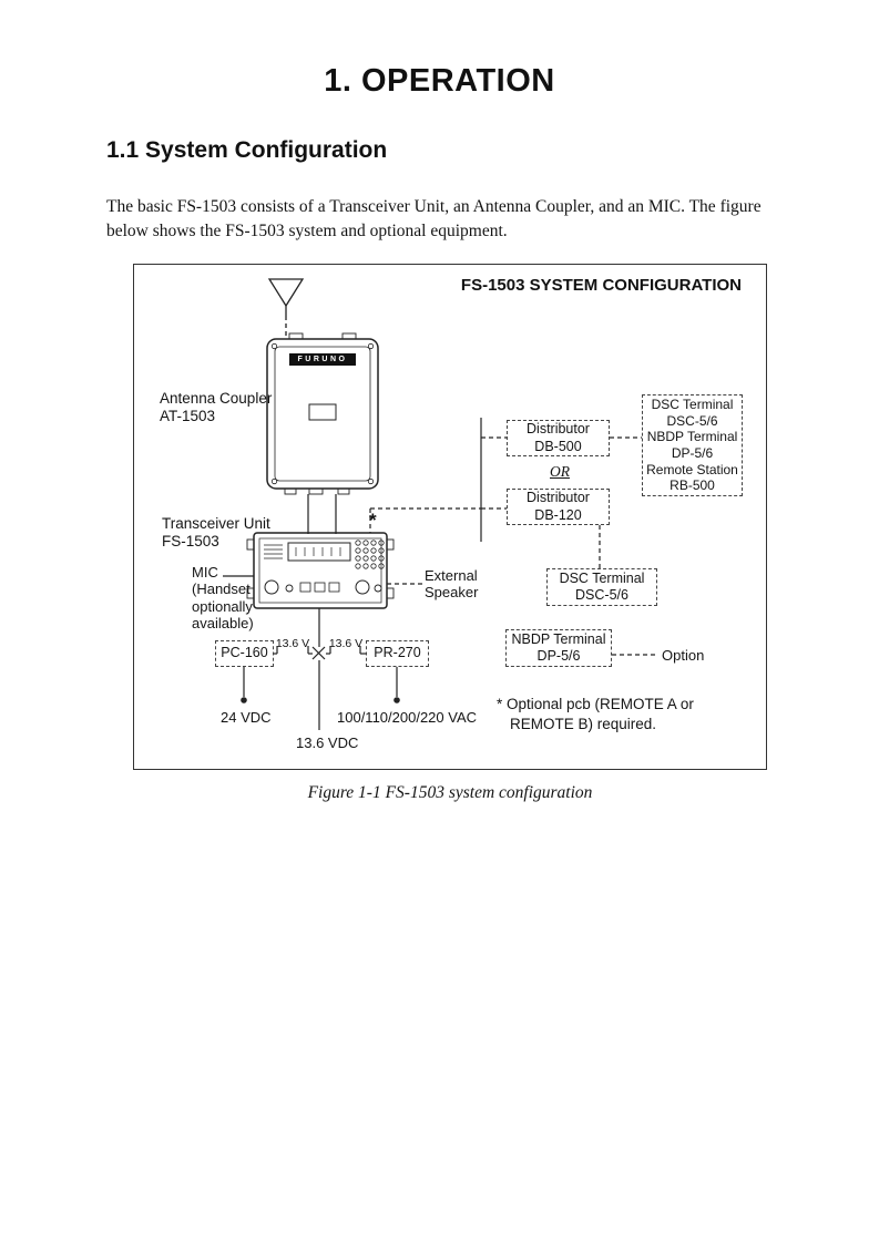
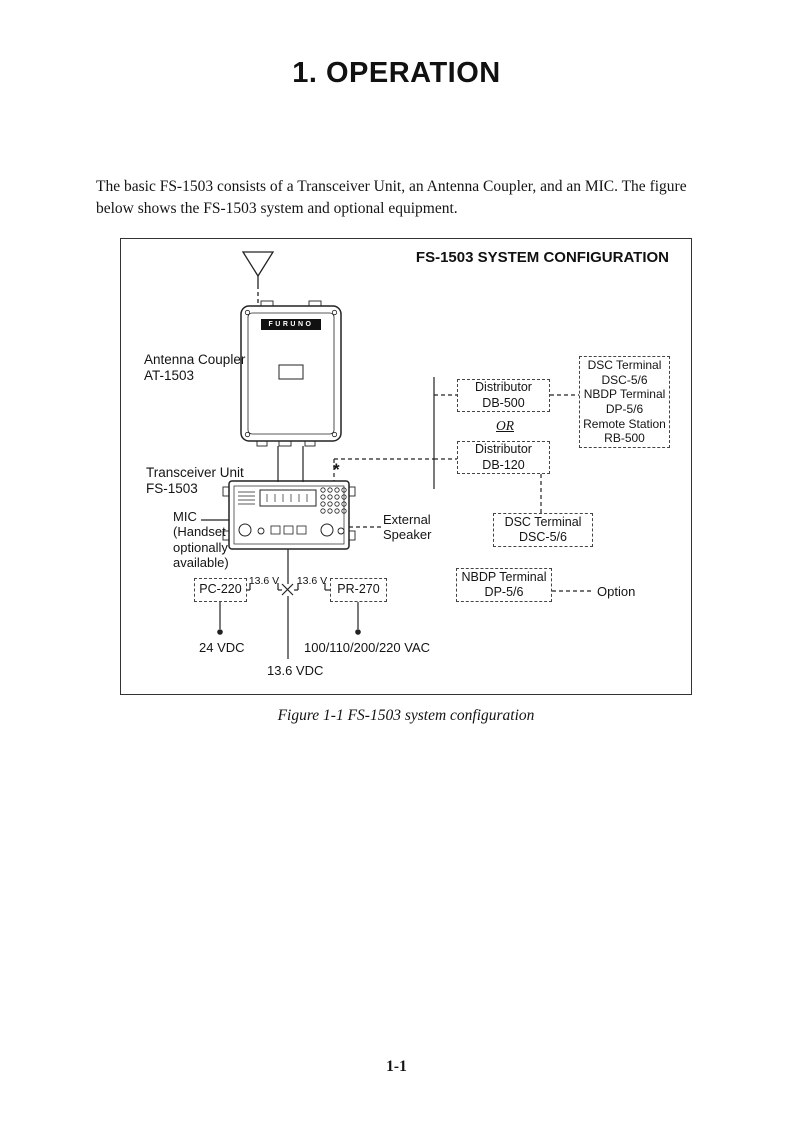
  1. OPERATION
- 1.1 System Configuration
  The basic FS-1503 consists of a Transceiver Unit, an Antenna Coupler, and an MIC. The figure below shows the FS-1503 system and optional equipment.
  FS-1503 SYSTEM CONFIGURATION
  Antenna Coupler
  AT-1503
  Transceiver Unit
  FS-1503
  MIC
  (Handset
  optionally
  available)
  External
  Speaker
  *
  Distributor
  DB-500
  DSC Terminal
  DSC-5/6
  NBDP Terminal
  DP-5/6
  Remote Station
  RB-500
  OR
  Distributor
  DB-120
  DSC Terminal
  DSC-5/6
  NBDP Terminal
  DP-5/6
  Option
- PC-160
+ PC-220
  PR-270
  13.6 V
  13.6 V
  24 VDC
  100/110/200/220 VAC
  13.6 VDC
- * Optional pcb (REMOTE A or
- REMOTE B) required.
  Figure 1-1 FS-1503 system configuration
+ 1-1
